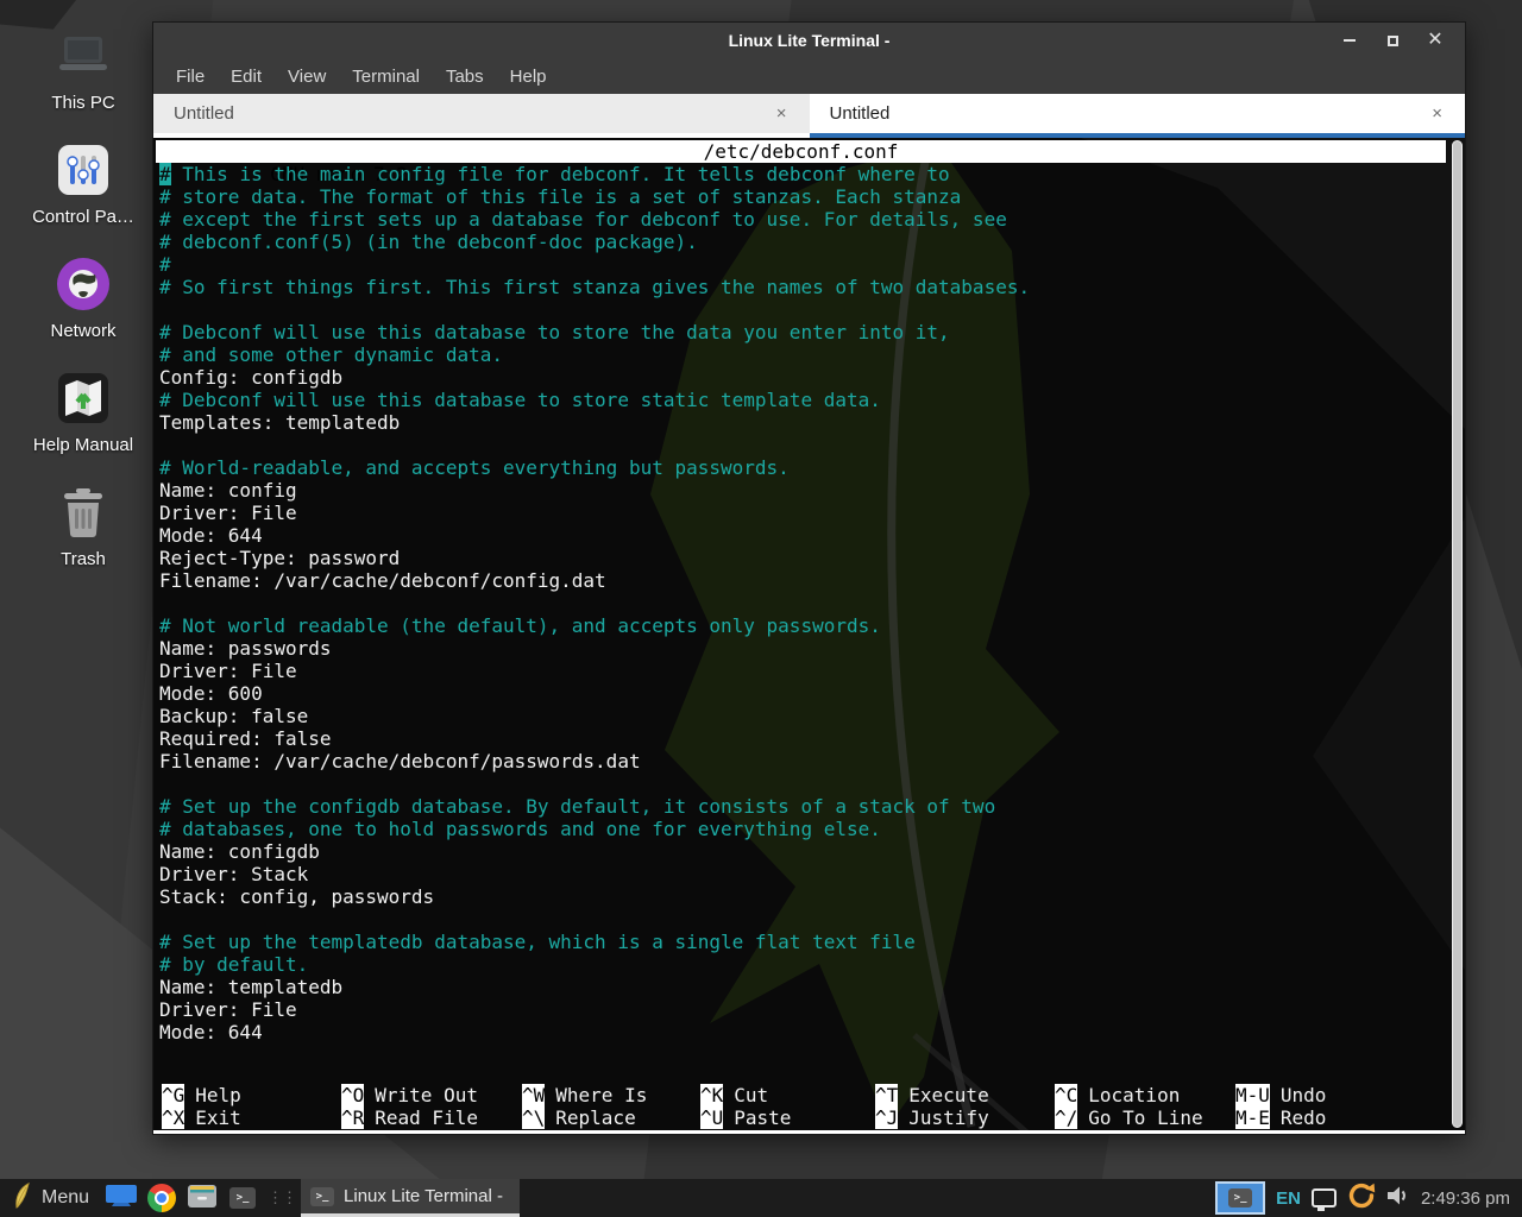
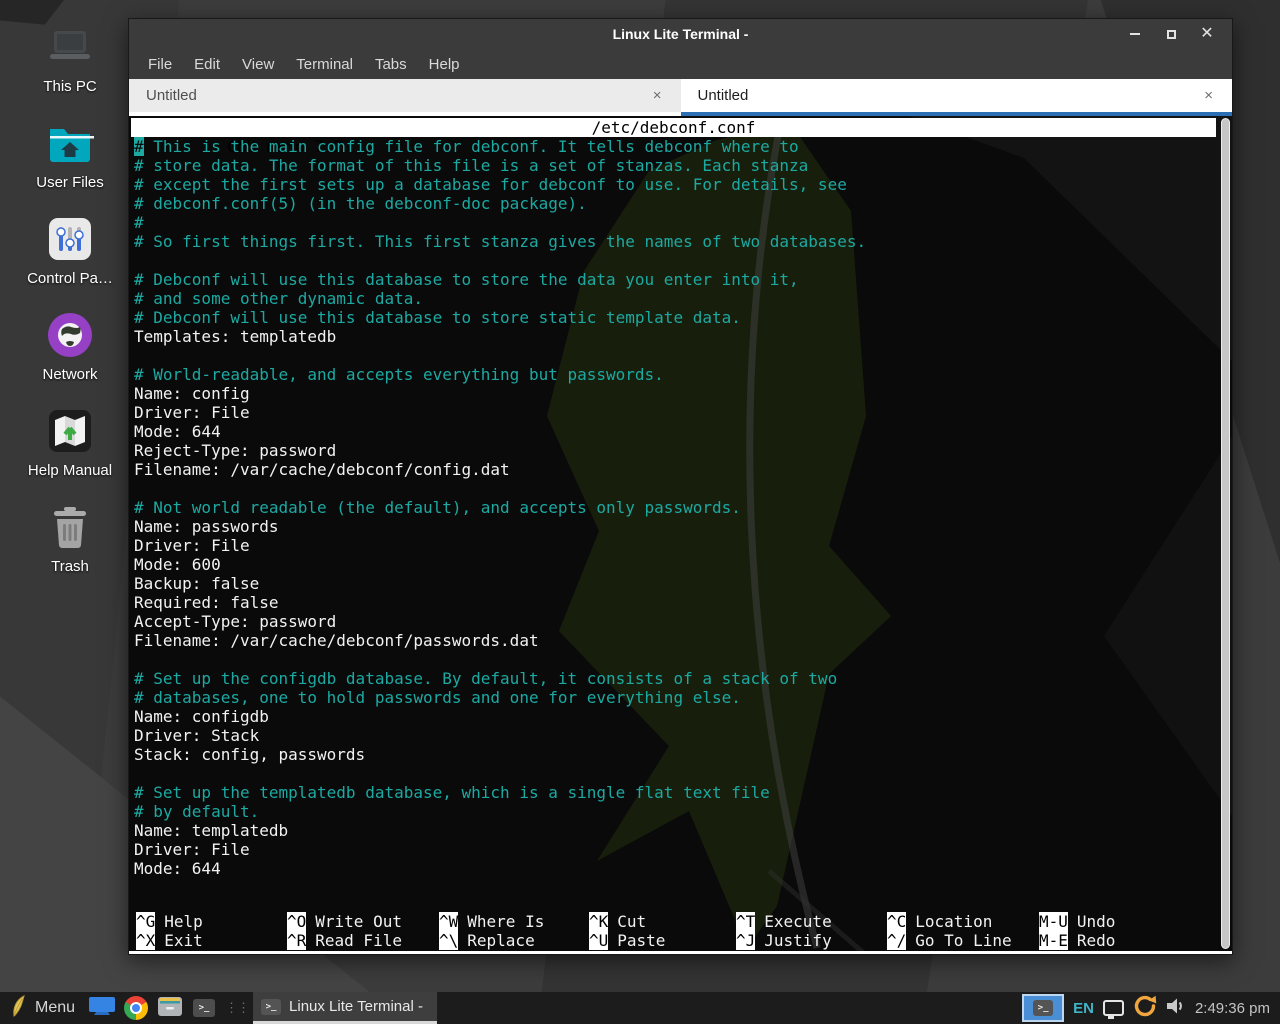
  This PC
+ User Files
  Control Pa…
  Network
  Help Manual
  Trash
  Linux Lite Terminal -
  ✕
  File
  Edit
  View
  Terminal
  Tabs
  Help
  Untitled
  ×
  Untitled
  ×
  GNU nano 7.2
  /etc/debconf.conf
  # This is the main config file for debconf. It tells debconf where to
  # store data. The format of this file is a set of stanzas. Each stanza
  # except the first sets up a database for debconf to use. For details, see
  # debconf.conf(5) (in the debconf-doc package).
  #
  # So first things first. This first stanza gives the names of two databases.
  # Debconf will use this database to store the data you enter into it,
  # and some other dynamic data.
- Config: configdb
  # Debconf will use this database to store static template data.
  Templates: templatedb
  # World-readable, and accepts everything but passwords.
  Name: config
  Driver: File
  Mode: 644
  Reject-Type: password
  Filename: /var/cache/debconf/config.dat
  # Not world readable (the default), and accepts only passwords.
  Name: passwords
  Driver: File
  Mode: 600
  Backup: false
  Required: false
+ Accept-Type: password
  Filename: /var/cache/debconf/passwords.dat
  # Set up the configdb database. By default, it consists of a stack of two
  # databases, one to hold passwords and one for everything else.
  Name: configdb
  Driver: Stack
  Stack: config, passwords
  # Set up the templatedb database, which is a single flat text file
  # by default.
  Name: templatedb
  Driver: File
  Mode: 644
  ^G Help
  ^X Exit
  ^O Write Out
  ^R Read File
  ^W Where Is
  ^\ Replace
  ^K Cut
  ^U Paste
  ^T Execute
  ^J Justify
  ^C Location
  ^/ Go To Line
  M-U Undo
  M-E Redo
  Menu
  >_
  ⋮⋮
  >_
  Linux Lite Terminal -
  >_
  EN
  2:49:36 pm
